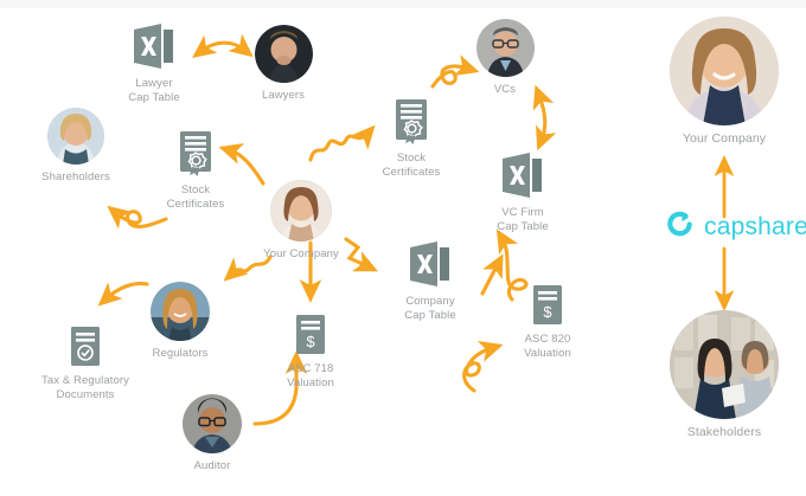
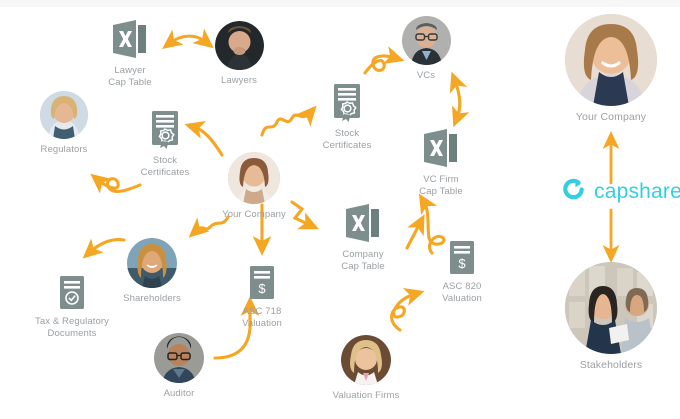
  Lawyer
  Cap Table
  Lawyers
- Shareholders
+ Regulators
  Stock
  Certificates
  Stock
  Certificates
  VCs
  VC Firm
  Cap Table
  Your Company
  Company
  Cap Table
  $
  ASC 820
  Valuation
- Regulators
+ Shareholders
  Tax & Regulatory
  Documents
  $
  ASC 718
  Valuation
  Auditor
+ Valuation Firms
  Your Company
  capshare
  Stakeholders
